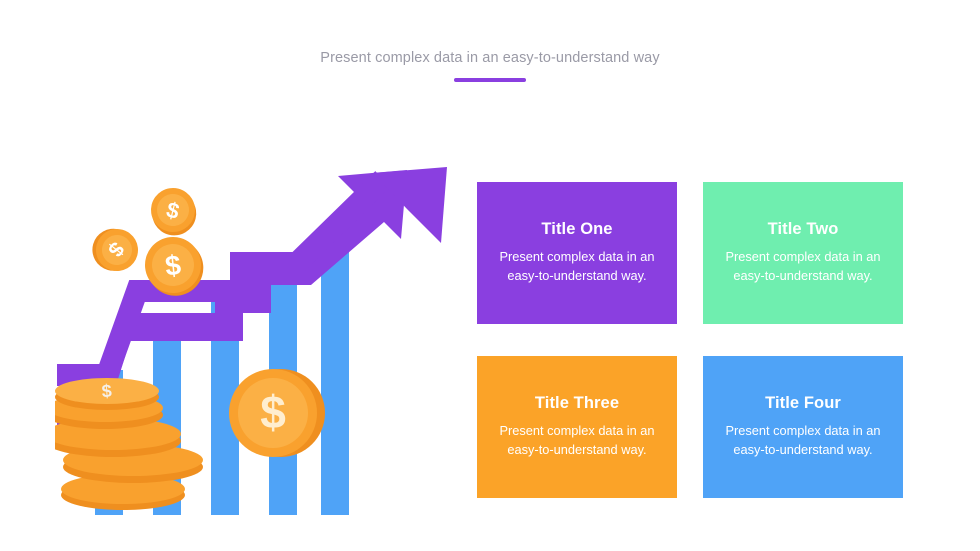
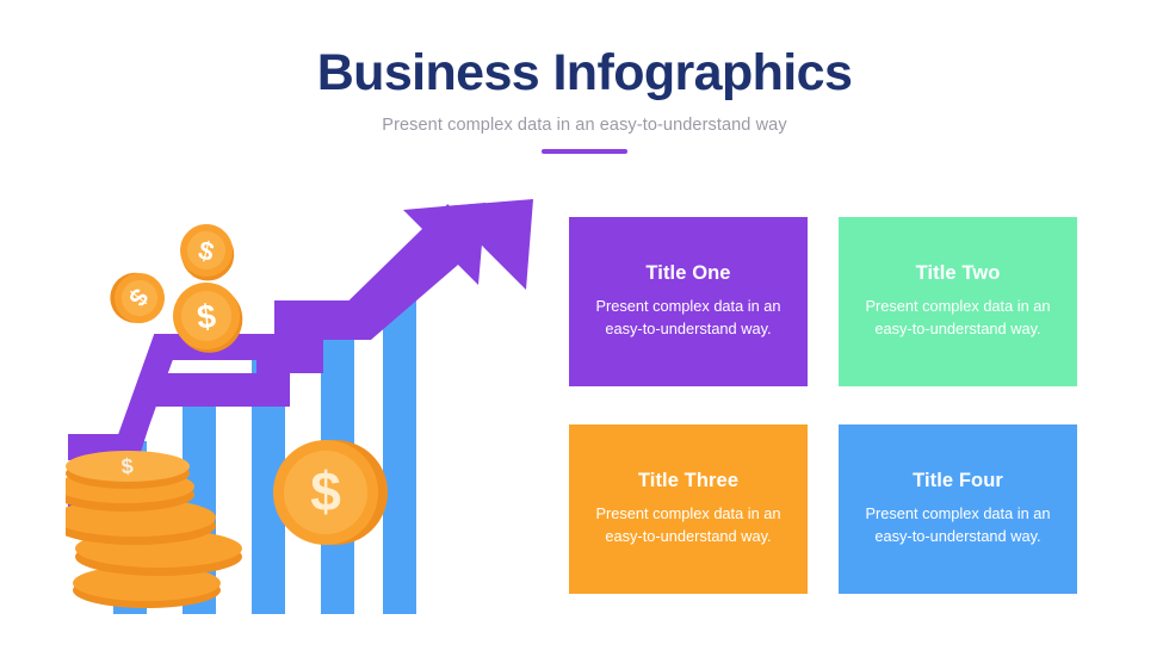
+ Business Infographics
  Present complex data in an easy-to-understand way
  $
  Title One
  Present complex data in an easy-to-understand way.
  Title Two
  Present complex data in an easy-to-understand way.
  Title Three
  Present complex data in an easy-to-understand way.
  Title Four
  Present complex data in an easy-to-understand way.
